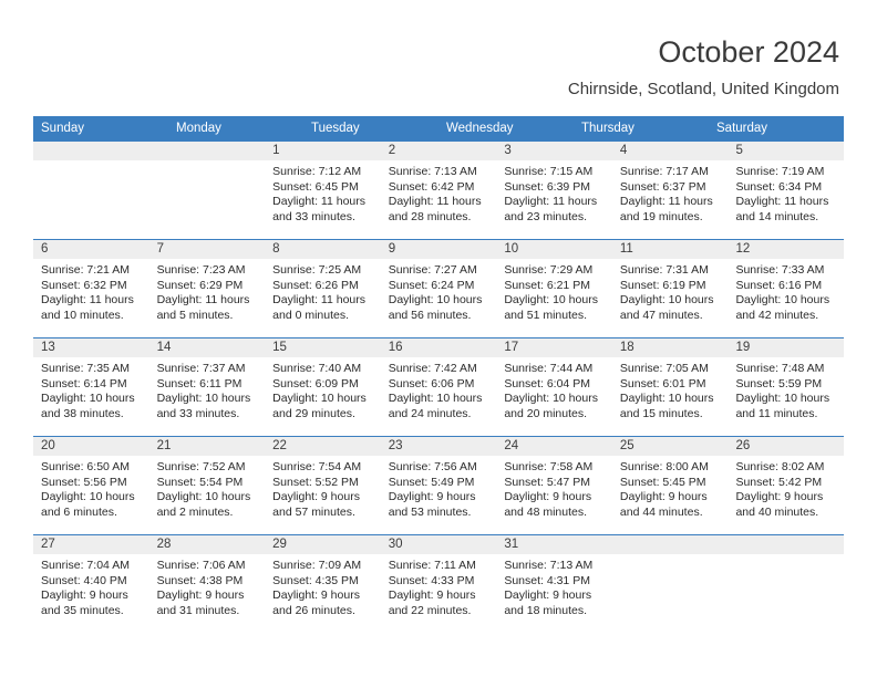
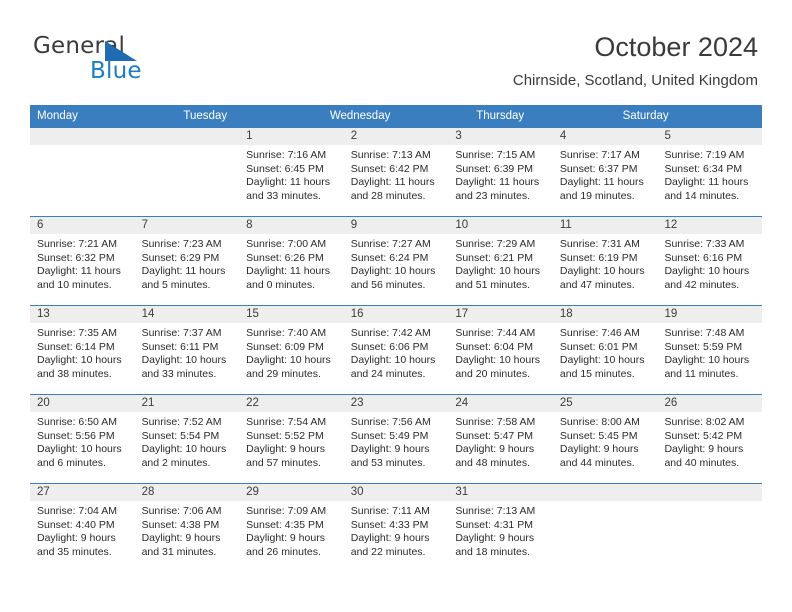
+ General
+ Blue
  October 2024
  Chirnside, Scotland, United Kingdom
- Sunday
  Monday
  Tuesday
  Wednesday
  Thursday
  Saturday
  1
- Sunrise: 7:12 AM
+ Sunrise: 7:16 AM
  Sunset: 6:45 PM
  Daylight: 11 hours
  and 33 minutes.
  2
  Sunrise: 7:13 AM
  Sunset: 6:42 PM
  Daylight: 11 hours
  and 28 minutes.
  3
  Sunrise: 7:15 AM
  Sunset: 6:39 PM
  Daylight: 11 hours
  and 23 minutes.
  4
  Sunrise: 7:17 AM
  Sunset: 6:37 PM
  Daylight: 11 hours
  and 19 minutes.
  5
  Sunrise: 7:19 AM
  Sunset: 6:34 PM
  Daylight: 11 hours
  and 14 minutes.
  6
  Sunrise: 7:21 AM
  Sunset: 6:32 PM
  Daylight: 11 hours
  and 10 minutes.
  7
  Sunrise: 7:23 AM
  Sunset: 6:29 PM
  Daylight: 11 hours
  and 5 minutes.
  8
- Sunrise: 7:25 AM
+ Sunrise: 7:00 AM
  Sunset: 6:26 PM
  Daylight: 11 hours
  and 0 minutes.
  9
  Sunrise: 7:27 AM
  Sunset: 6:24 PM
  Daylight: 10 hours
  and 56 minutes.
  10
  Sunrise: 7:29 AM
  Sunset: 6:21 PM
  Daylight: 10 hours
  and 51 minutes.
  11
  Sunrise: 7:31 AM
  Sunset: 6:19 PM
  Daylight: 10 hours
  and 47 minutes.
  12
  Sunrise: 7:33 AM
  Sunset: 6:16 PM
  Daylight: 10 hours
  and 42 minutes.
  13
  Sunrise: 7:35 AM
  Sunset: 6:14 PM
  Daylight: 10 hours
  and 38 minutes.
  14
  Sunrise: 7:37 AM
  Sunset: 6:11 PM
  Daylight: 10 hours
  and 33 minutes.
  15
  Sunrise: 7:40 AM
  Sunset: 6:09 PM
  Daylight: 10 hours
  and 29 minutes.
  16
  Sunrise: 7:42 AM
  Sunset: 6:06 PM
  Daylight: 10 hours
  and 24 minutes.
  17
  Sunrise: 7:44 AM
  Sunset: 6:04 PM
  Daylight: 10 hours
  and 20 minutes.
  18
- Sunrise: 7:05 AM
+ Sunrise: 7:46 AM
  Sunset: 6:01 PM
  Daylight: 10 hours
  and 15 minutes.
  19
  Sunrise: 7:48 AM
  Sunset: 5:59 PM
  Daylight: 10 hours
  and 11 minutes.
  20
  Sunrise: 6:50 AM
  Sunset: 5:56 PM
  Daylight: 10 hours
  and 6 minutes.
  21
  Sunrise: 7:52 AM
  Sunset: 5:54 PM
  Daylight: 10 hours
  and 2 minutes.
  22
  Sunrise: 7:54 AM
  Sunset: 5:52 PM
  Daylight: 9 hours
  and 57 minutes.
  23
  Sunrise: 7:56 AM
  Sunset: 5:49 PM
  Daylight: 9 hours
  and 53 minutes.
  24
  Sunrise: 7:58 AM
  Sunset: 5:47 PM
  Daylight: 9 hours
  and 48 minutes.
  25
  Sunrise: 8:00 AM
  Sunset: 5:45 PM
  Daylight: 9 hours
  and 44 minutes.
  26
  Sunrise: 8:02 AM
  Sunset: 5:42 PM
  Daylight: 9 hours
  and 40 minutes.
  27
  Sunrise: 7:04 AM
  Sunset: 4:40 PM
  Daylight: 9 hours
  and 35 minutes.
  28
  Sunrise: 7:06 AM
  Sunset: 4:38 PM
  Daylight: 9 hours
  and 31 minutes.
  29
  Sunrise: 7:09 AM
  Sunset: 4:35 PM
  Daylight: 9 hours
  and 26 minutes.
  30
  Sunrise: 7:11 AM
  Sunset: 4:33 PM
  Daylight: 9 hours
  and 22 minutes.
  31
  Sunrise: 7:13 AM
  Sunset: 4:31 PM
  Daylight: 9 hours
  and 18 minutes.
